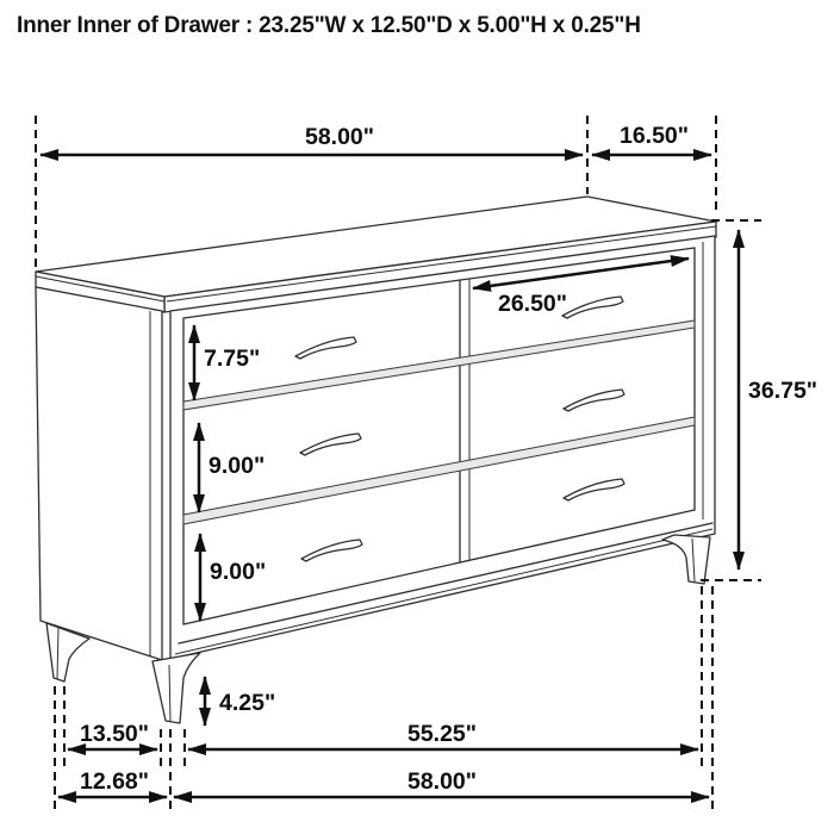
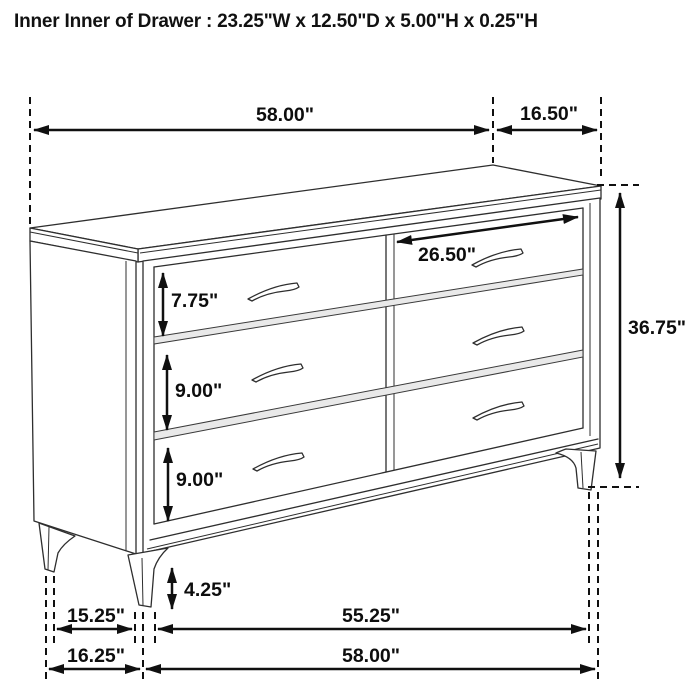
  Inner Inner of Drawer : 23.25"W x 12.50"D x 5.00"H x 0.25"H
  58.00"
  16.50"
  36.75"
  26.50"
  7.75"
  9.00"
  9.00"
  4.25"
- 13.50"
+ 15.25"
  55.25"
- 12.68"
+ 16.25"
  58.00"
